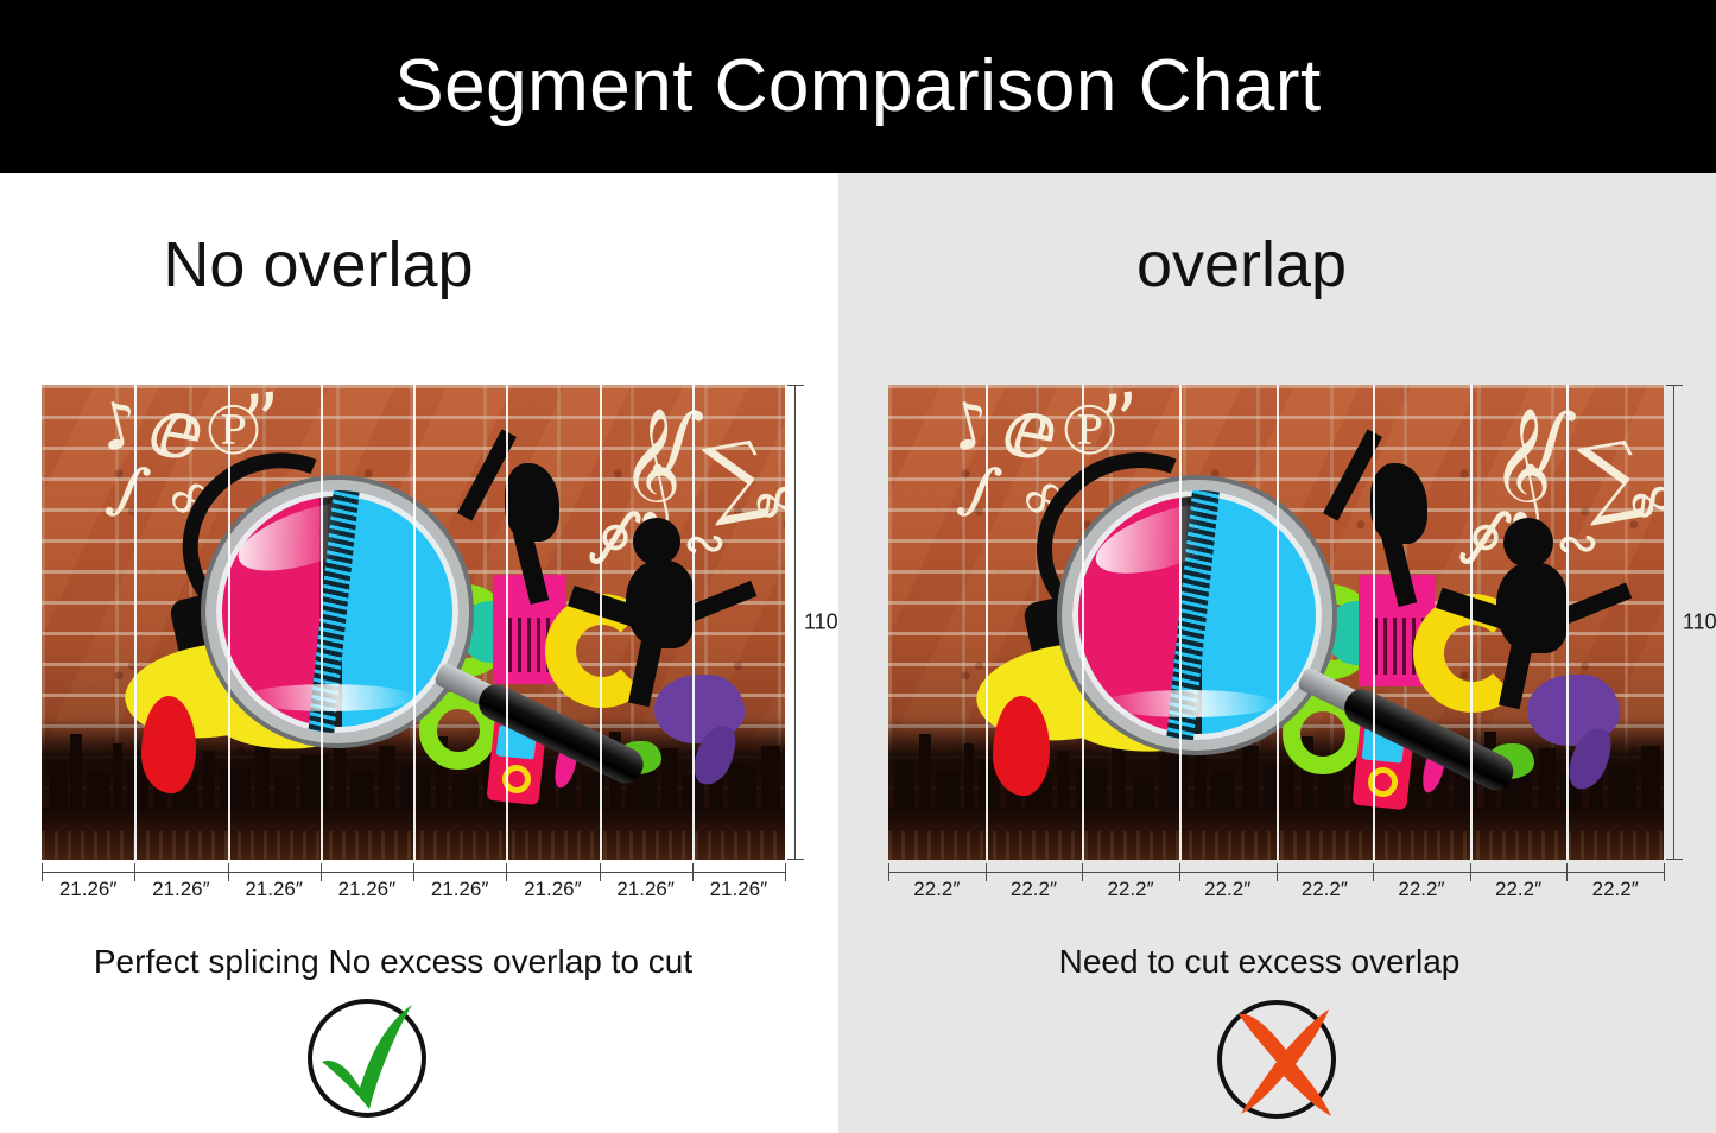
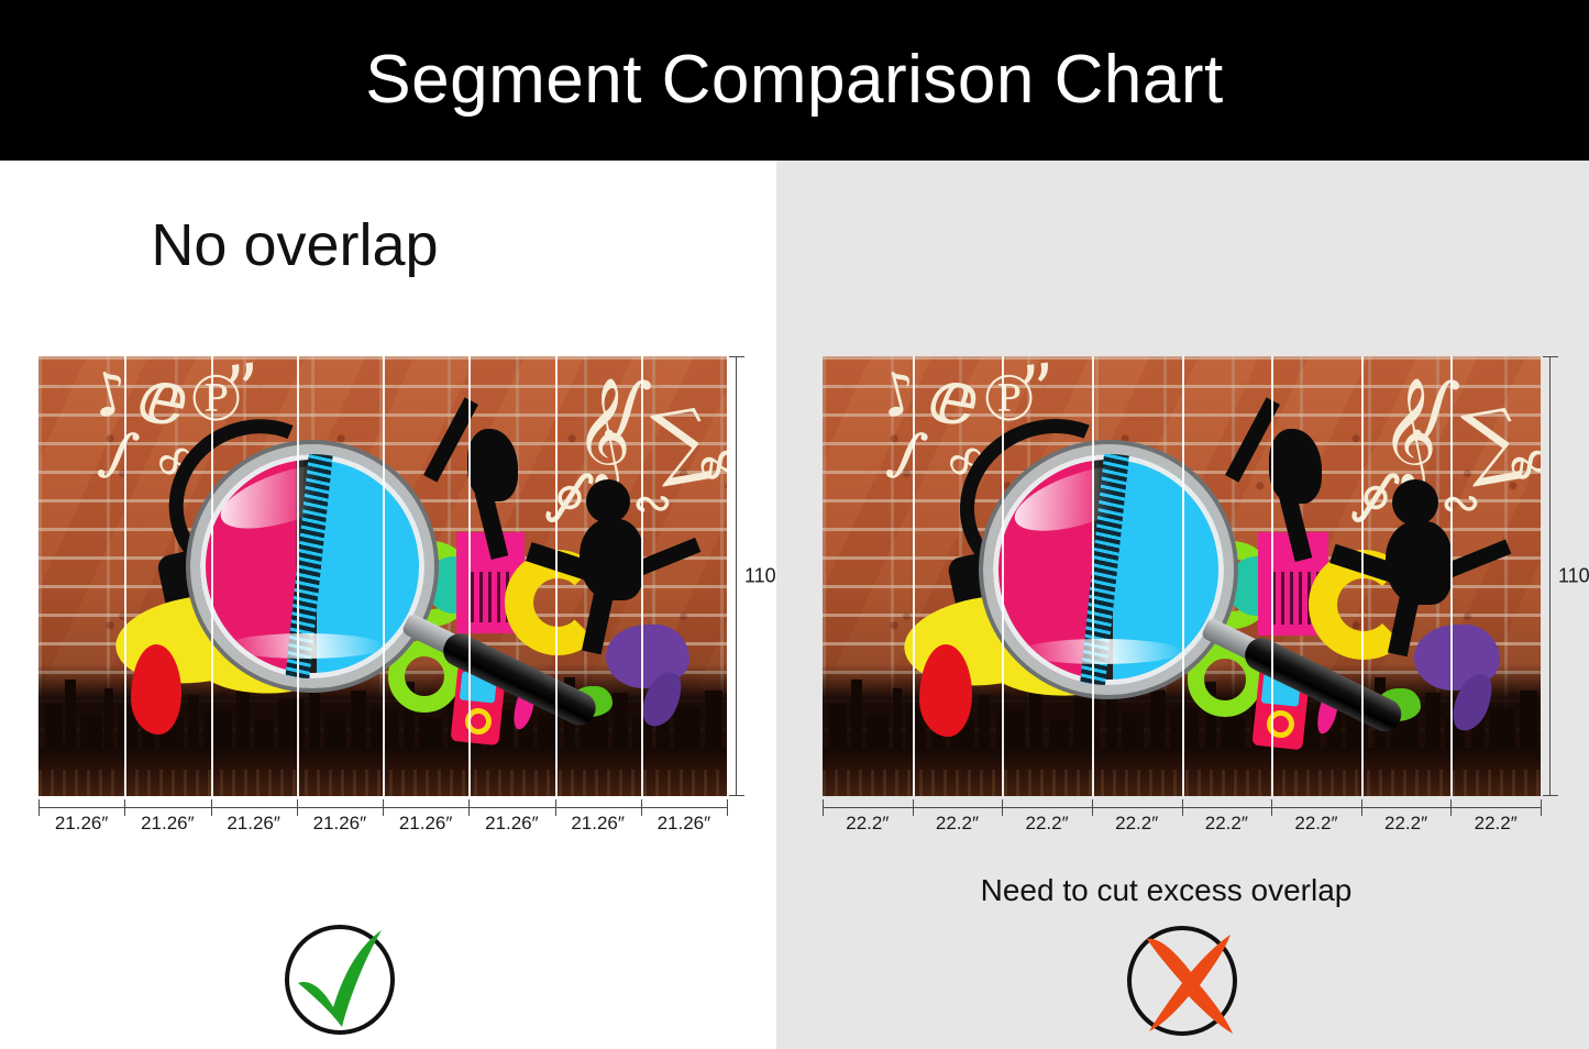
  Segment Comparison Chart
  No overlap
  ℗
  𝄞
  ∾
  110
  21.26″
  21.26″
  21.26″
  21.26″
  21.26″
  21.26″
  21.26″
  21.26″
- Perfect splicing No excess overlap to cut
- overlap
  ℗
  𝄞
  ∾
  110
  22.2″
  22.2″
  22.2″
  22.2″
  22.2″
  22.2″
  22.2″
  22.2″
  Need to cut excess overlap
